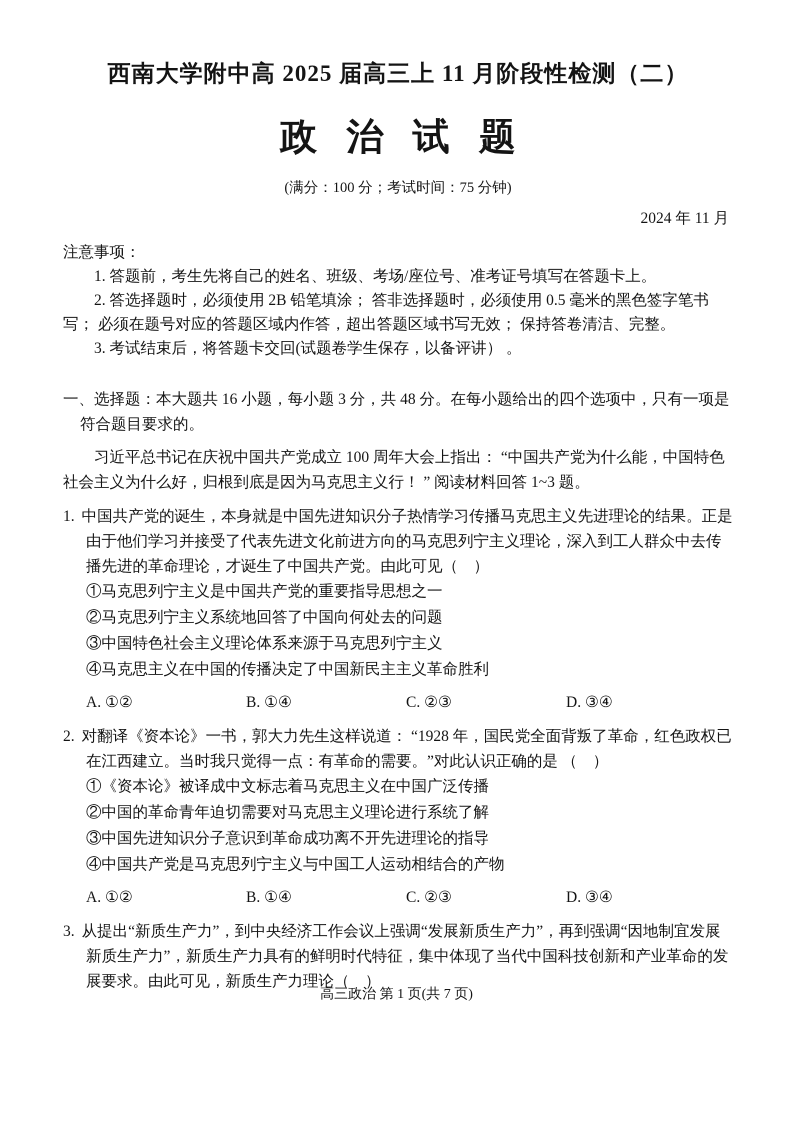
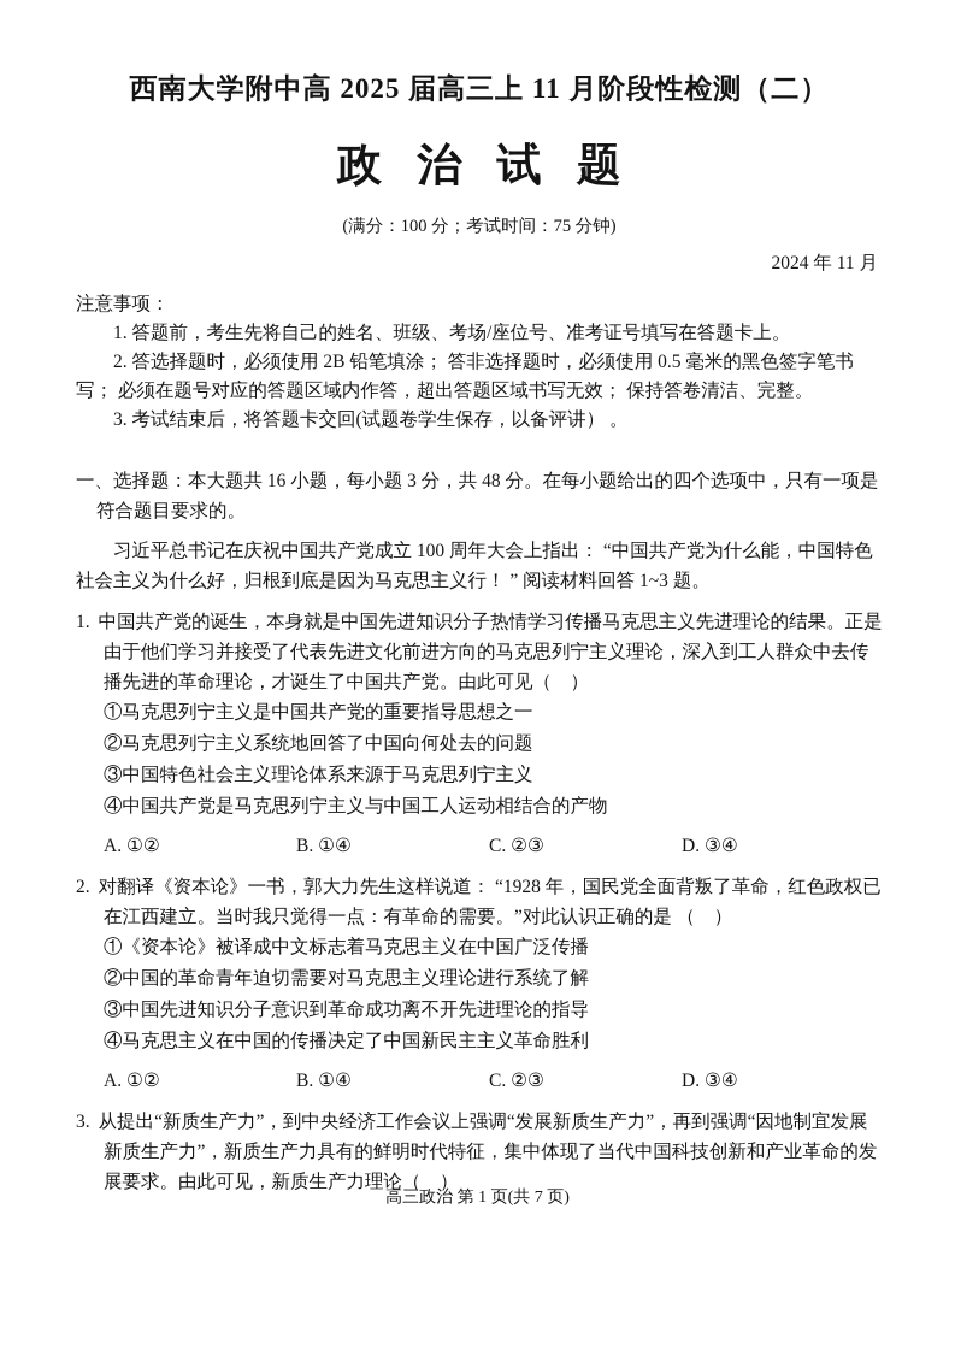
  西南大学附中高 2025 届高三上 11 月阶段性检测（二）
  政 治 试 题
  (满分：100 分；考试时间：75 分钟)
  2024 年 11 月
  注意事项：
  1. 答题前，考生先将自己的姓名、班级、考场/座位号、准考证号填写在答题卡上。
  2. 答选择题时，必须使用 2B 铅笔填涂； 答非选择题时，必须使用 0.5 毫米的黑色签字笔书写； 必须在题号对应的答题区域内作答，超出答题区域书写无效； 保持答卷清洁、完整。
  3. 考试结束后，将答题卡交回(试题卷学生保存，以备评讲） 。
  一、选择题：本大题共 16 小题，每小题 3 分，共 48 分。在每小题给出的四个选项中，只有一项是符合题目要求的。
  习近平总书记在庆祝中国共产党成立 100 周年大会上指出： “中国共产党为什么能，中国特色社会主义为什么好，归根到底是因为马克思主义行！ ” 阅读材料回答 1~3 题。
  1. 中国共产党的诞生，本身就是中国先进知识分子热情学习传播马克思主义先进理论的结果。正是由于他们学习并接受了代表先进文化前进方向的马克思列宁主义理论，深入到工人群众中去传播先进的革命理论，才诞生了中国共产党。由此可见（ ）
  ①马克思列宁主义是中国共产党的重要指导思想之一
  ②马克思列宁主义系统地回答了中国向何处去的问题
  ③中国特色社会主义理论体系来源于马克思列宁主义
- ④马克思主义在中国的传播决定了中国新民主主义革命胜利
+ ④中国共产党是马克思列宁主义与中国工人运动相结合的产物
  A. ①②
  B. ①④
  C. ②③
  D. ③④
  2. 对翻译《资本论》一书，郭大力先生这样说道： “1928 年，国民党全面背叛了革命，红色政权已在江西建立。当时我只觉得一点：有革命的需要。”对此认识正确的是 （ ）
  ①《资本论》被译成中文标志着马克思主义在中国广泛传播
  ②中国的革命青年迫切需要对马克思主义理论进行系统了解
  ③中国先进知识分子意识到革命成功离不开先进理论的指导
- ④中国共产党是马克思列宁主义与中国工人运动相结合的产物
+ ④马克思主义在中国的传播决定了中国新民主主义革命胜利
  A. ①②
  B. ①④
  C. ②③
  D. ③④
  3. 从提出“新质生产力”，到中央经济工作会议上强调“发展新质生产力”，再到强调“因地制宜发展新质生产力”，新质生产力具有的鲜明时代特征，集中体现了当代中国科技创新和产业革命的发展要求。由此可见，新质生产力理论（ ）
  高三政治 第 1 页(共 7 页)
